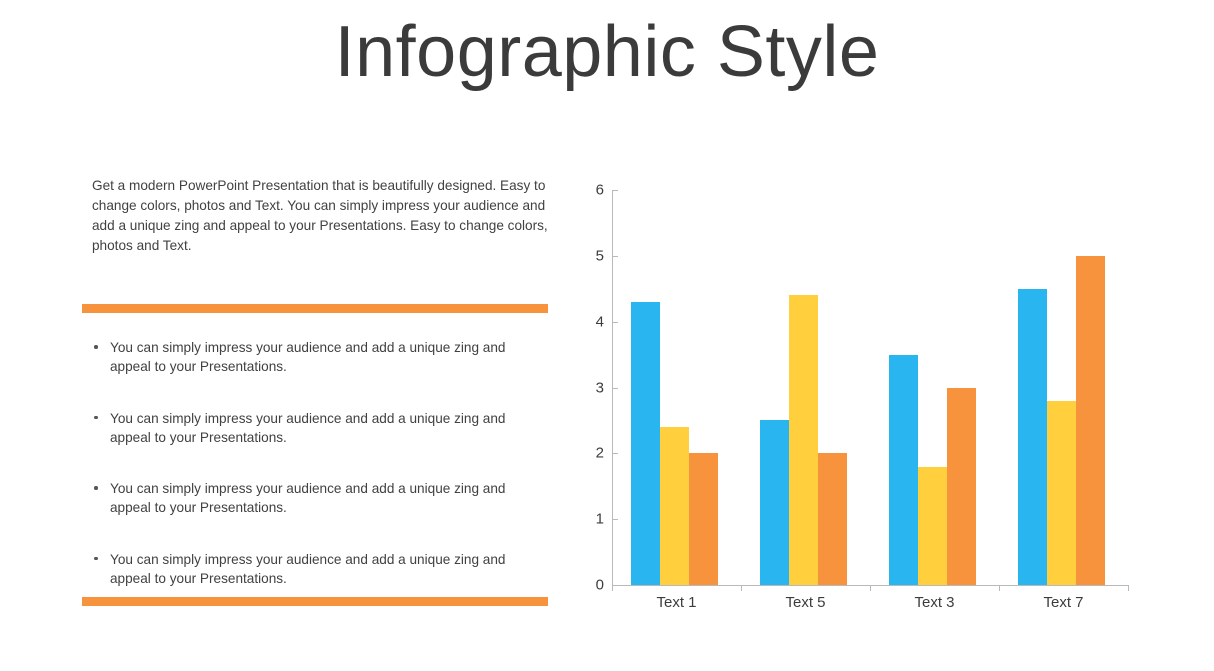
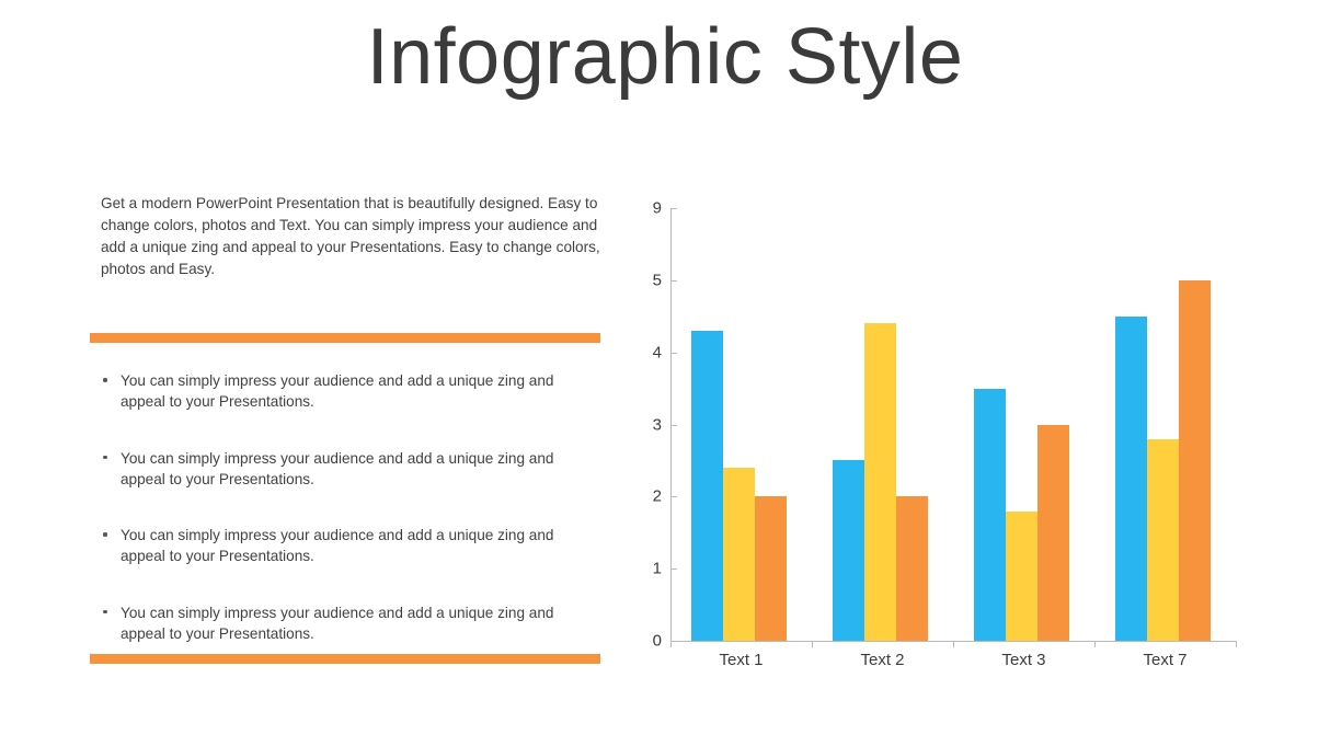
  Infographic Style
- Get a modern PowerPoint Presentation that is beautifully designed. Easy to change colors, photos and Text. You can simply impress your audience and add a unique zing and appeal to your Presentations. Easy to change colors, photos and Text.
+ Get a modern PowerPoint Presentation that is beautifully designed. Easy to change colors, photos and Text. You can simply impress your audience and add a unique zing and appeal to your Presentations. Easy to change colors, photos and Easy.
  You can simply impress your audience and add a unique zing and appeal to your Presentations.
  You can simply impress your audience and add a unique zing and appeal to your Presentations.
  You can simply impress your audience and add a unique zing and appeal to your Presentations.
  You can simply impress your audience and add a unique zing and appeal to your Presentations.
  0
  1
  2
  3
  4
  5
- 6
+ 9
  Text 1
- Text 5
+ Text 2
  Text 3
  Text 7
